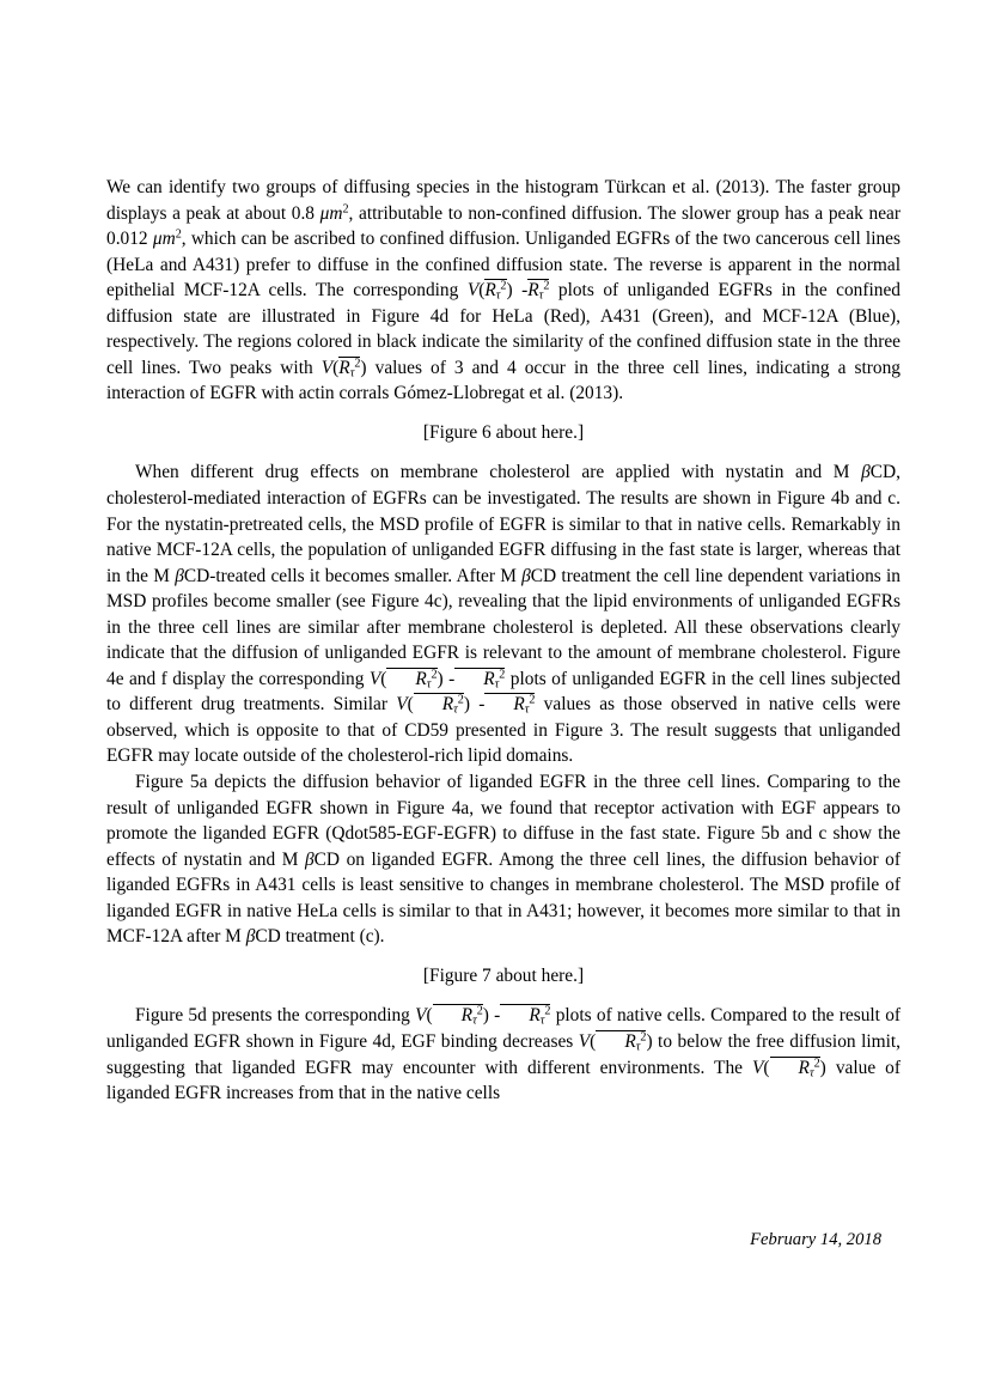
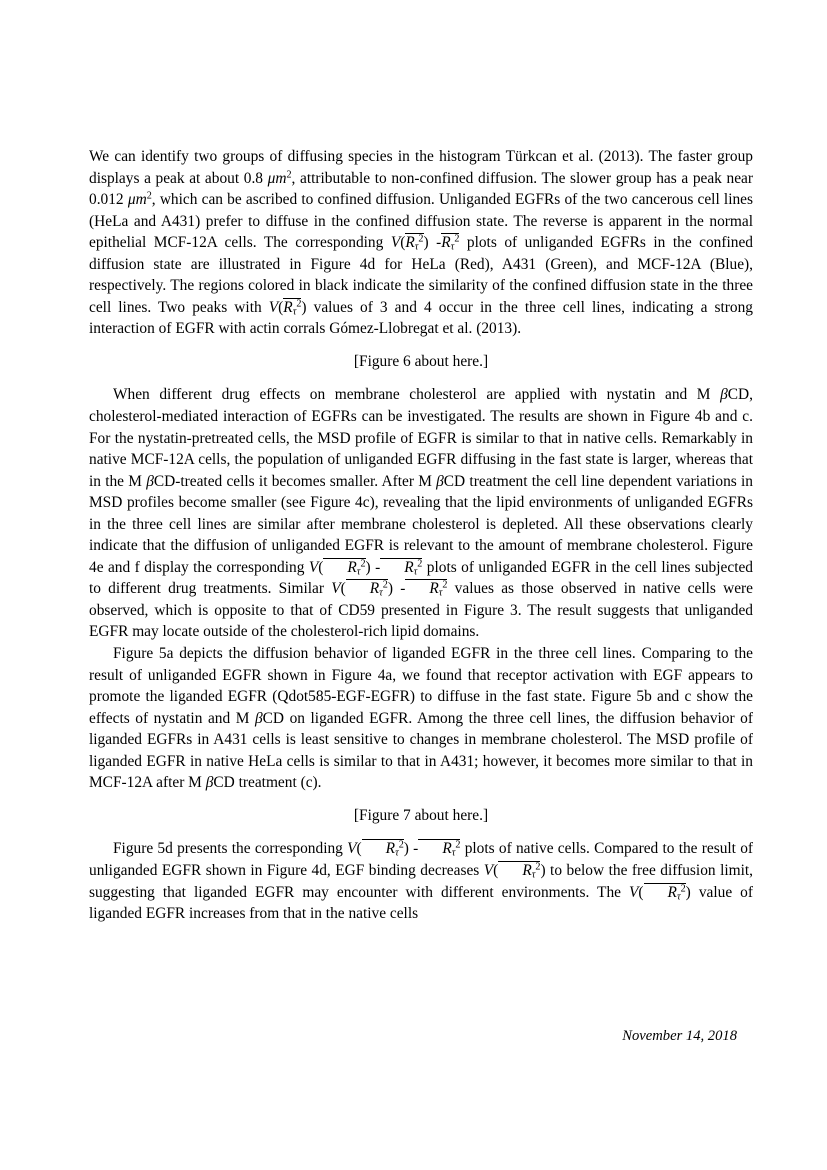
  We can identify two groups of diffusing species in the histogram Türkcan et al. (2013). The faster group displays a peak at about 0.8 μm2, attributable to non-confined diffusion. The slower group has a peak near 0.012 μm2, which can be ascribed to confined diffusion. Unliganded EGFRs of the two cancerous cell lines (HeLa and A431) prefer to diffuse in the confined diffusion state. The reverse is apparent in the normal epithelial MCF-12A cells. The corresponding V(Rτ2) -Rτ2 plots of unliganded EGFRs in the confined diffusion state are illustrated in Figure 4d for HeLa (Red), A431 (Green), and MCF-12A (Blue), respectively. The regions colored in black indicate the similarity of the confined diffusion state in the three cell lines. Two peaks with V(Rτ2) values of 3 and 4 occur in the three cell lines, indicating a strong interaction of EGFR with actin corrals Gómez-Llobregat et al. (2013).
  [Figure 6 about here.]
  When different drug effects on membrane cholesterol are applied with nystatin and M βCD, cholesterol-mediated interaction of EGFRs can be investigated. The results are shown in Figure 4b and c. For the nystatin-pretreated cells, the MSD profile of EGFR is similar to that in native cells. Remarkably in native MCF-12A cells, the population of unliganded EGFR diffusing in the fast state is larger, whereas that in the M βCD-treated cells it becomes smaller. After M βCD treatment the cell line dependent variations in MSD profiles become smaller (see Figure 4c), revealing that the lipid environments of unliganded EGFRs in the three cell lines are similar after membrane cholesterol is depleted. All these observations clearly indicate that the diffusion of unliganded EGFR is relevant to the amount of membrane cholesterol. Figure 4e and f display the corresponding V( Rτ2) - Rτ2 plots of unliganded EGFR in the cell lines subjected to different drug treatments. Similar V( Rτ2) - Rτ2 values as those observed in native cells were observed, which is opposite to that of CD59 presented in Figure 3. The result suggests that unliganded EGFR may locate outside of the cholesterol-rich lipid domains.
  Figure 5a depicts the diffusion behavior of liganded EGFR in the three cell lines. Comparing to the result of unliganded EGFR shown in Figure 4a, we found that receptor activation with EGF appears to promote the liganded EGFR (Qdot585-EGF-EGFR) to diffuse in the fast state. Figure 5b and c show the effects of nystatin and M βCD on liganded EGFR. Among the three cell lines, the diffusion behavior of liganded EGFRs in A431 cells is least sensitive to changes in membrane cholesterol. The MSD profile of liganded EGFR in native HeLa cells is similar to that in A431; however, it becomes more similar to that in MCF-12A after M βCD treatment (c).
  [Figure 7 about here.]
  Figure 5d presents the corresponding V( Rτ2) - Rτ2 plots of native cells. Compared to the result of unliganded EGFR shown in Figure 4d, EGF binding decreases V( Rτ2) to below the free diffusion limit, suggesting that liganded EGFR may encounter with different environments. The V( Rτ2) value of liganded EGFR increases from that in the native cells
- February 14, 2018
+ November 14, 2018
